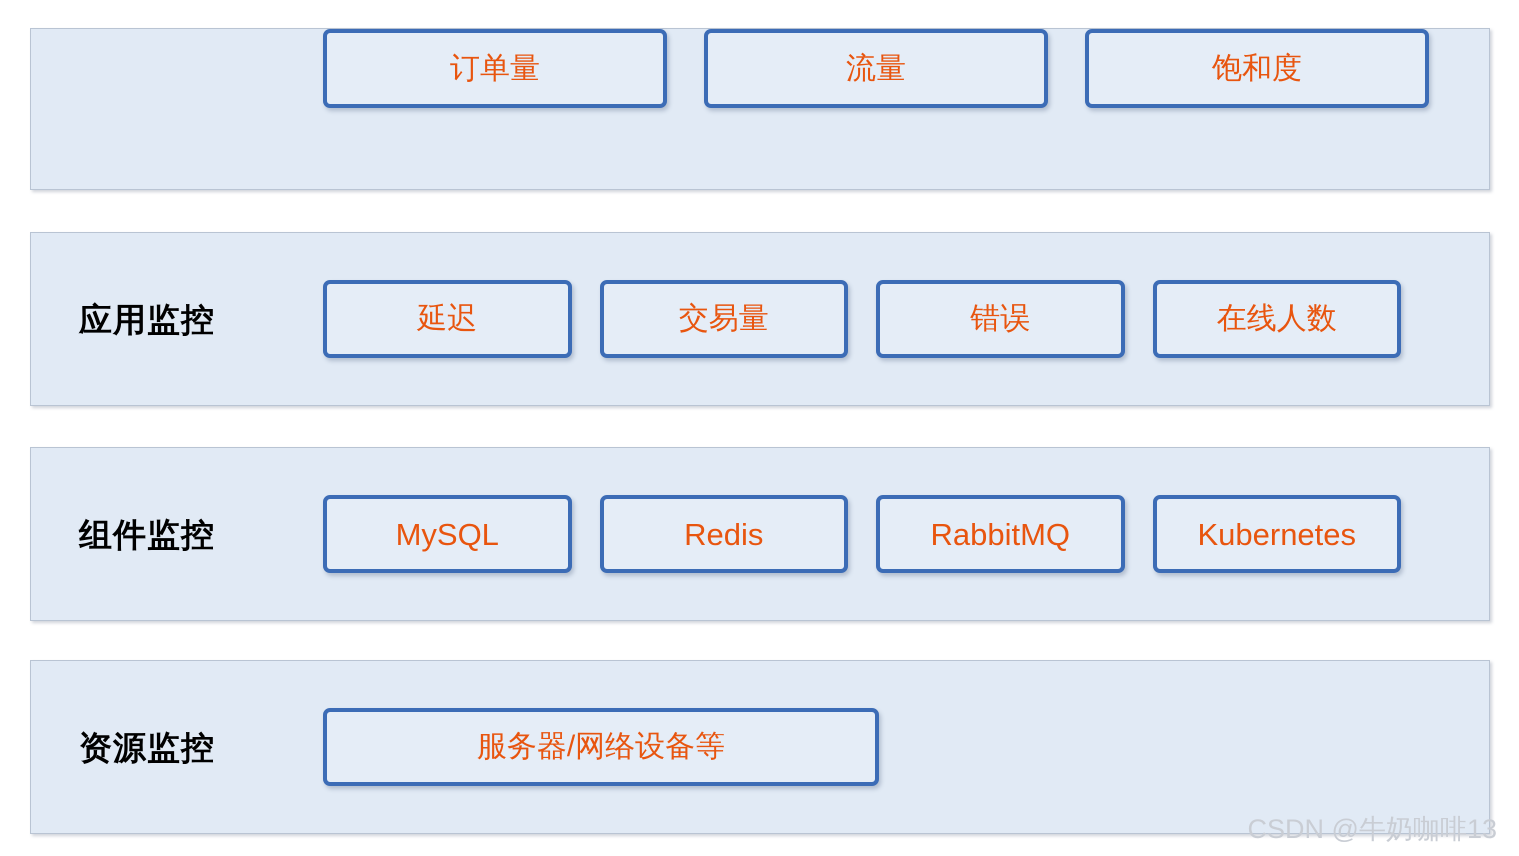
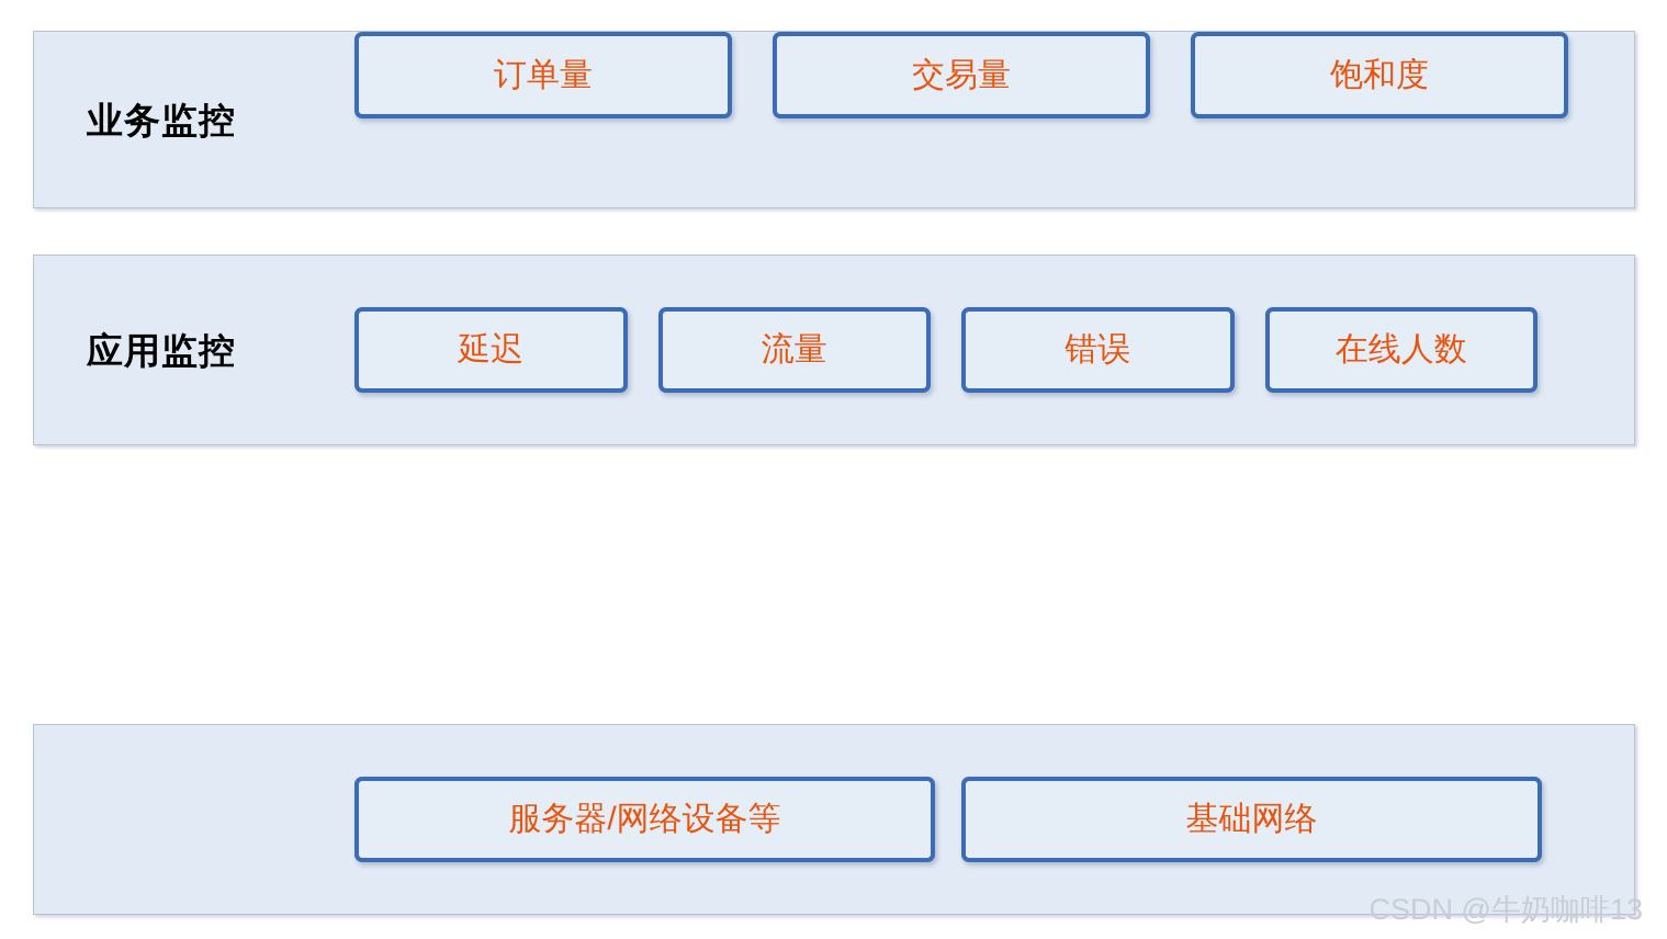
+ 业务监控
  订单量
- 流量
+ 交易量
  饱和度
  应用监控
  延迟
- 交易量
+ 流量
  错误
  在线人数
- 组件监控
- MySQL
- Redis
- RabbitMQ
- Kubernetes
- 资源监控
  服务器/网络设备等
+ 基础网络
  CSDN @牛奶咖啡13
